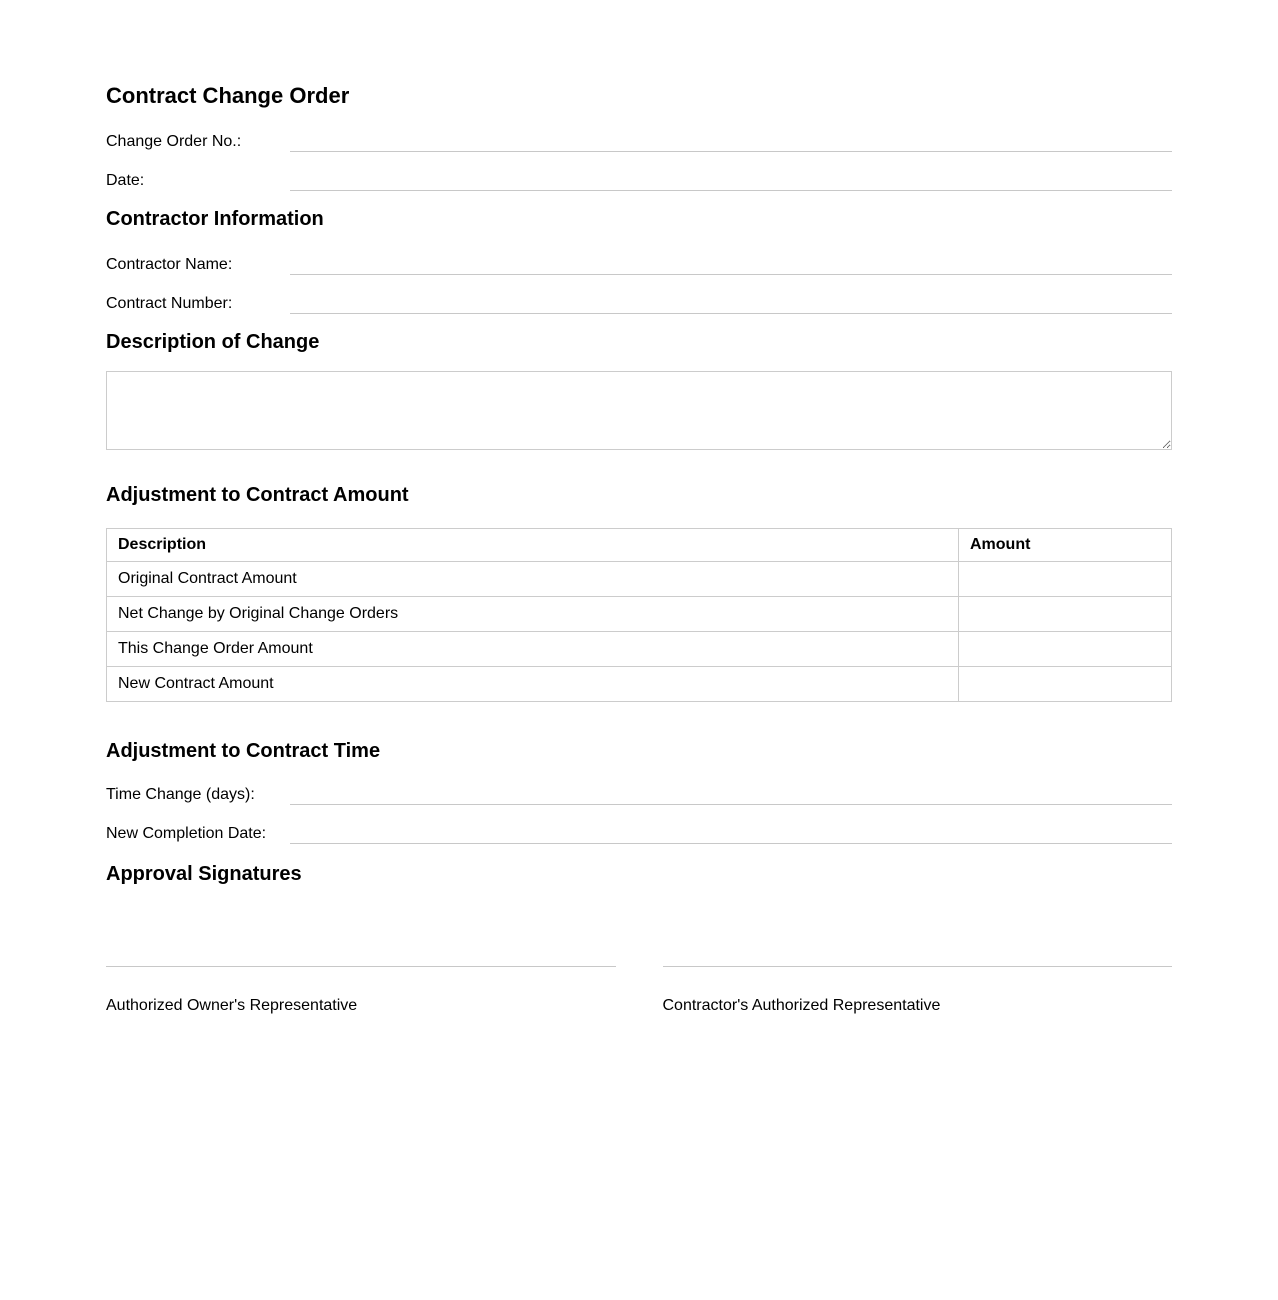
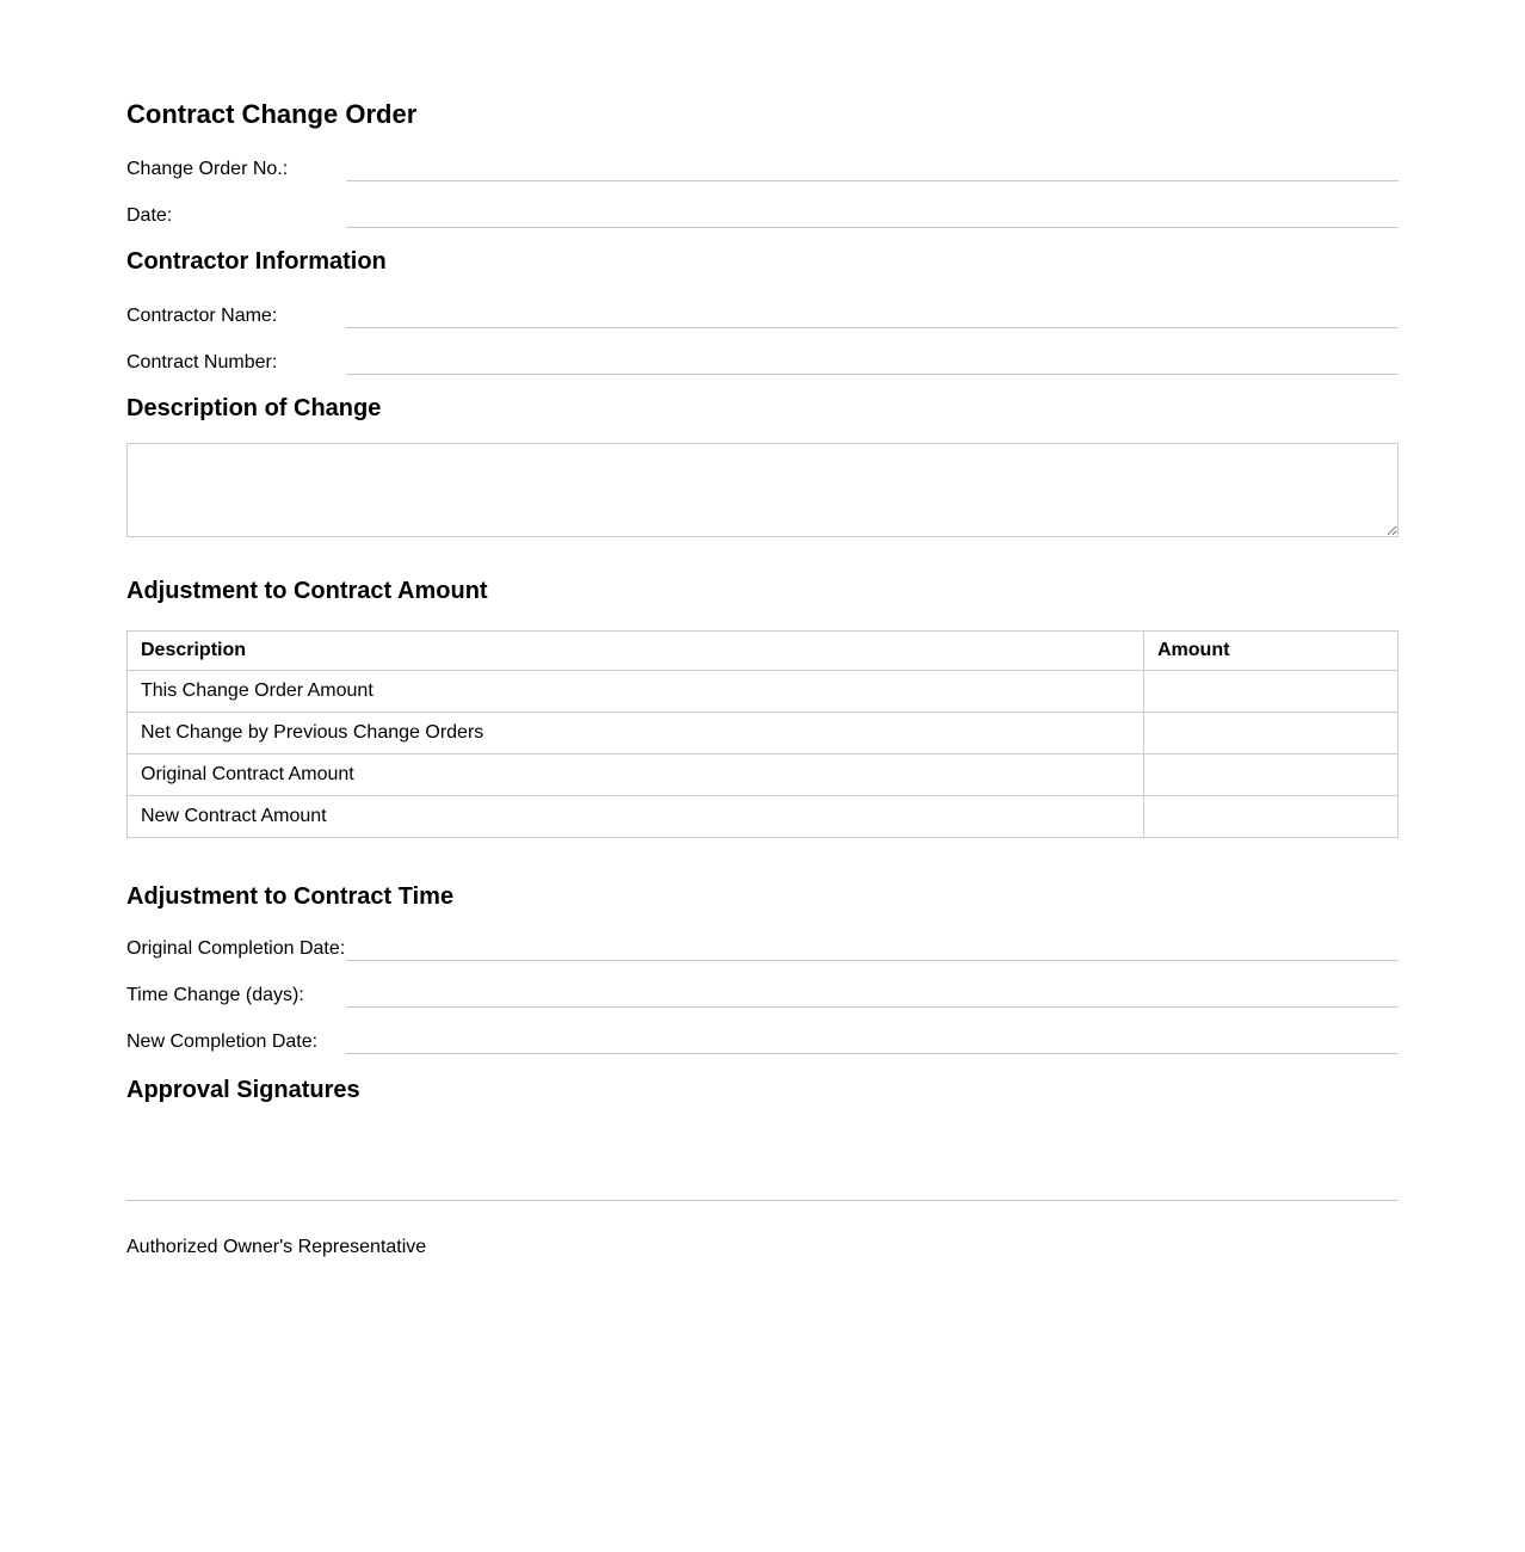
  Contract Change Order
  Change Order No.:
  Date:
  Contractor Information
  Contractor Name:
  Contract Number:
  Description of Change
  Adjustment to Contract Amount
  Description	Amount
- Original Contract Amount
+ This Change Order Amount
- Net Change by Original Change Orders
+ Net Change by Previous Change Orders
- This Change Order Amount
+ Original Contract Amount
  New Contract Amount
  Adjustment to Contract Time
+ Original Completion Date:
  Time Change (days):
  New Completion Date:
  Approval Signatures
  Authorized Owner's Representative
- Contractor's Authorized Representative
